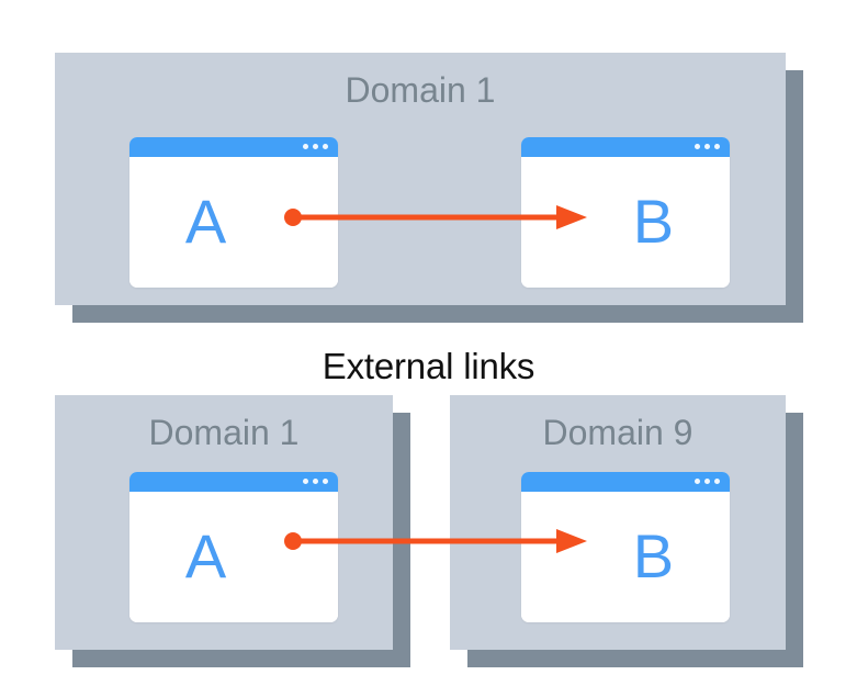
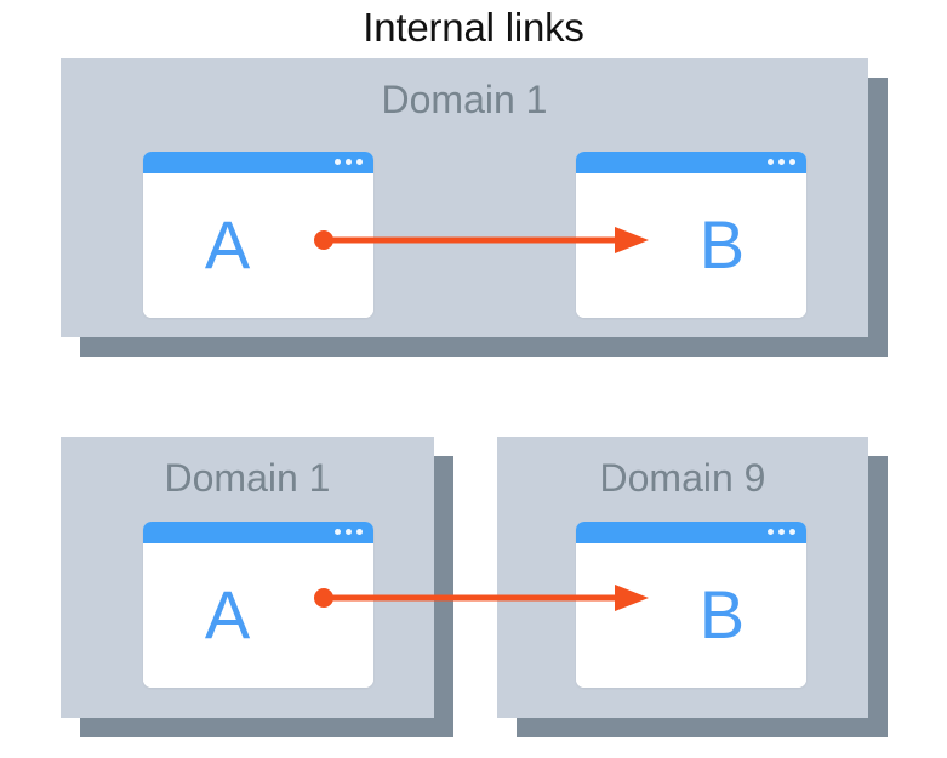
+ Internal links
  Domain 1
  A
  B
- External links
  Domain 1
  Domain 9
  A
  B
